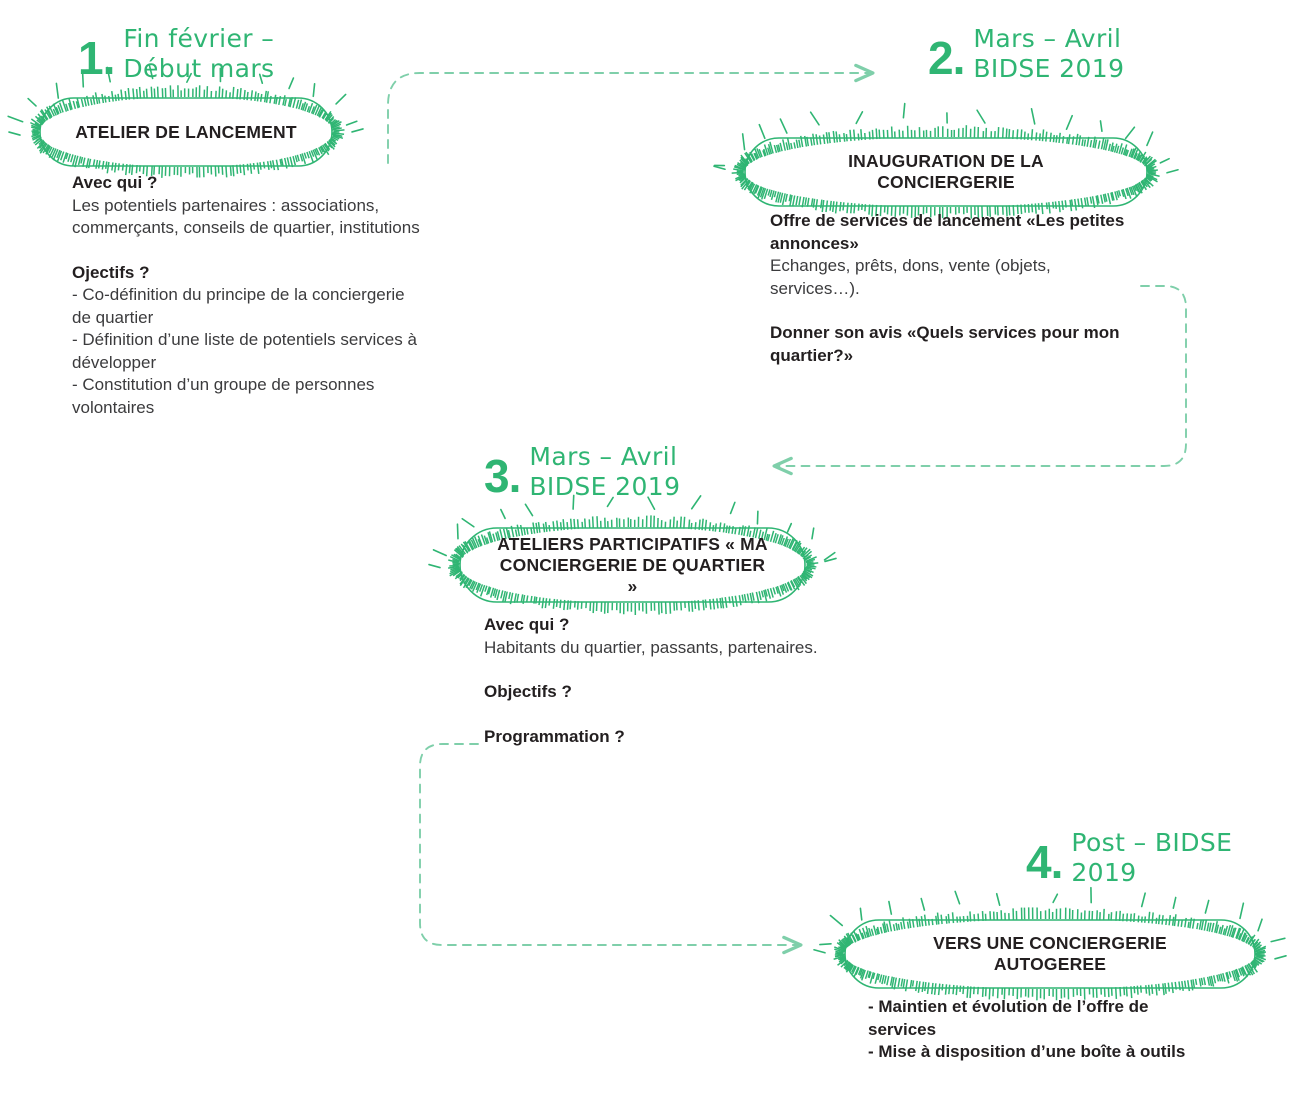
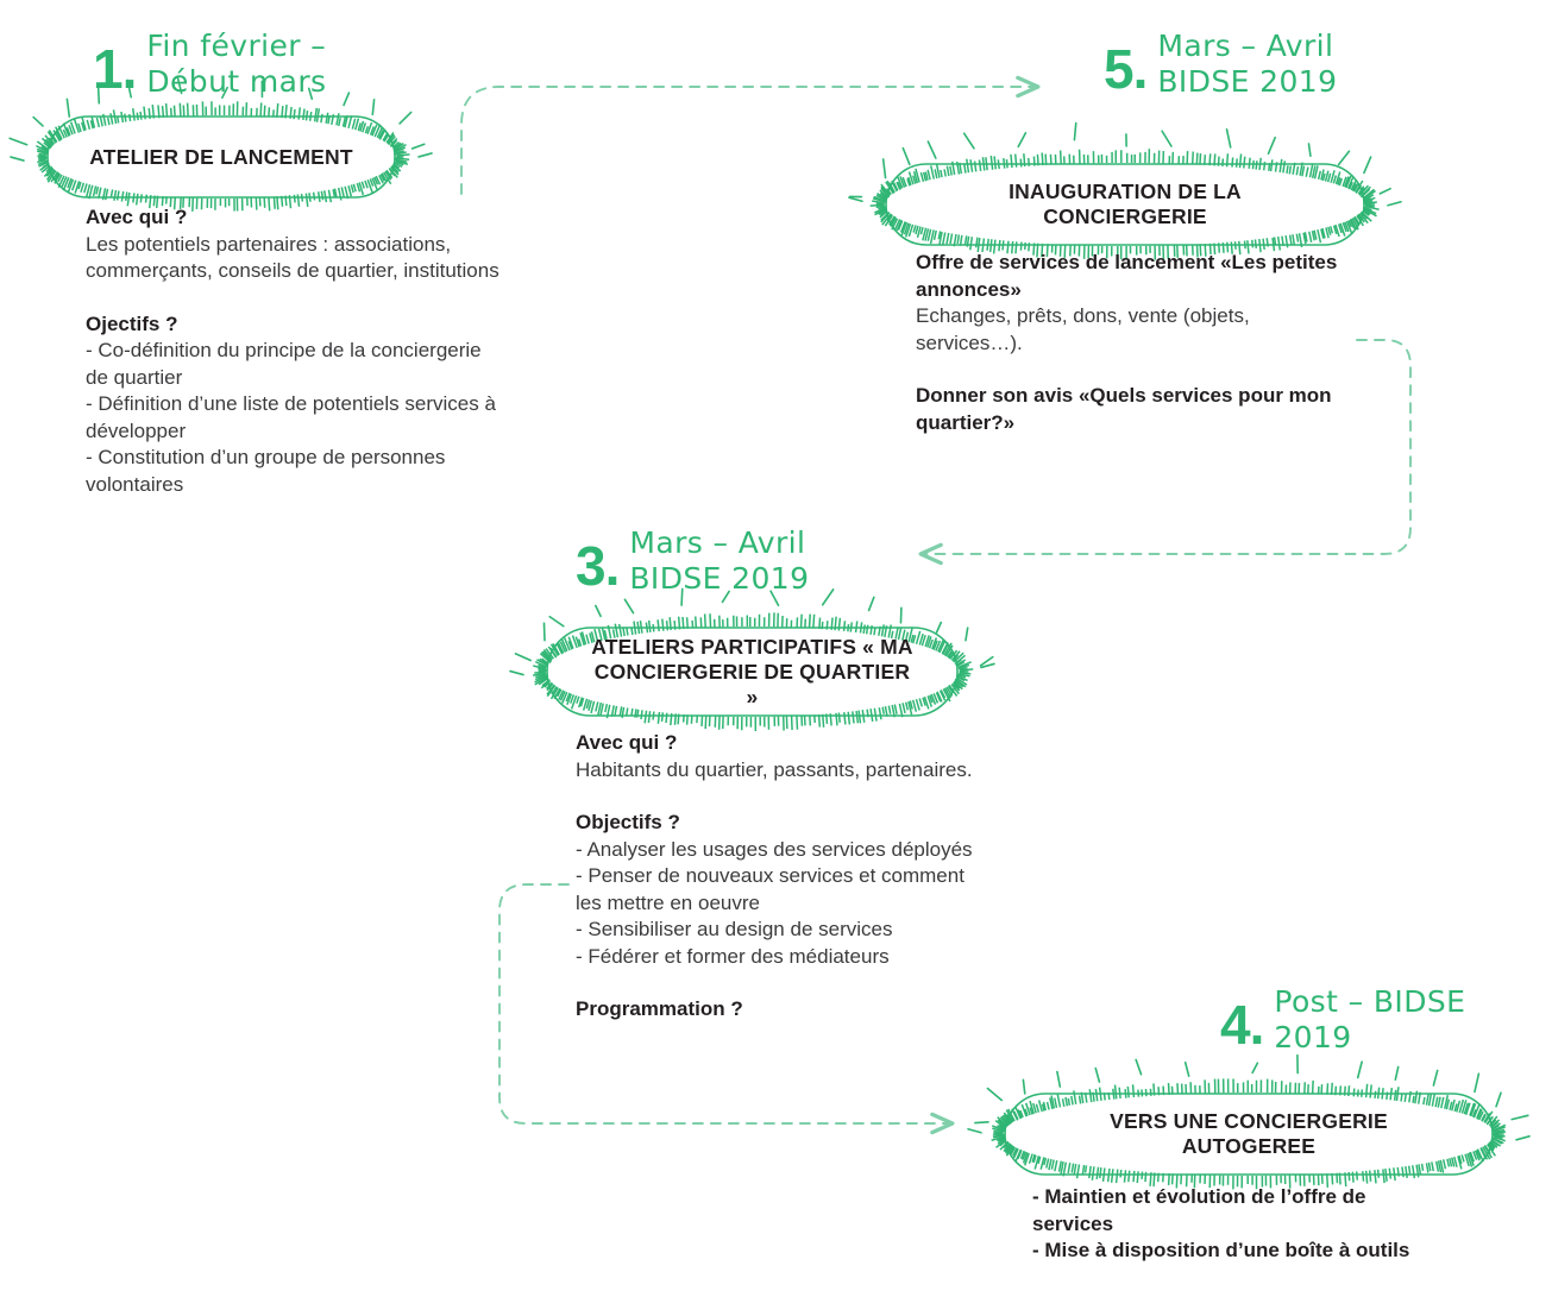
  1.
  Fin février –
  Début mars
  ATELIER DE LANCEMENT
  Avec qui ?
  Les potentiels partenaires : associations,
  commerçants, conseils de quartier, institutions
  Ojectifs ?
  - Co-définition du principe de la conciergerie
  de quartier
  - Définition d’une liste de potentiels services à
  développer
  - Constitution d’un groupe de personnes
  volontaires
- 2.
+ 5.
  Mars – Avril
  BIDSE 2019
  INAUGURATION DE LA CONCIERGERIE
  Offre de services de lancement «Les petites annonces»
  Echanges, prêts, dons, vente (objets,
  services…).
  Donner son avis «Quels services pour mon quartier?»
  3.
  Mars – Avril
  BIDSE 2019
  ATELIERS PARTICIPATIFS « MA
  CONCIERGERIE DE QUARTIER »
  Avec qui ?
  Habitants du quartier, passants, partenaires.
  Objectifs ?
+ - Analyser les usages des services déployés
+ - Penser de nouveaux services et comment
+ les mettre en oeuvre
+ - Sensibiliser au design de services
+ - Fédérer et former des médiateurs
  Programmation ?
  4.
  Post – BIDSE
  2019
  VERS UNE CONCIERGERIE AUTOGEREE
  - Maintien et évolution de l’offre de
  services
  - Mise à disposition d’une boîte à outils
